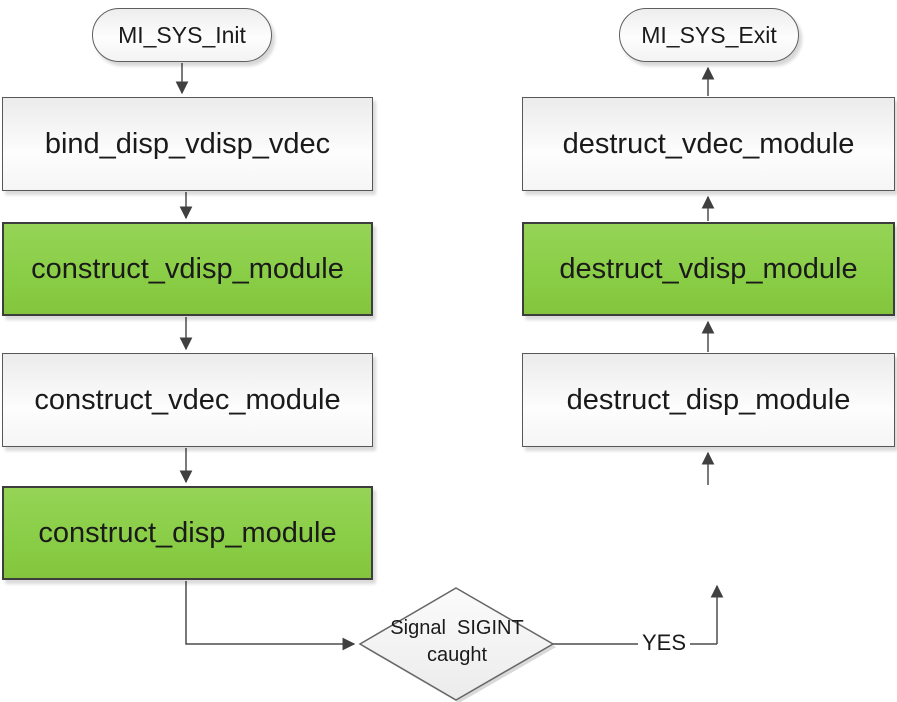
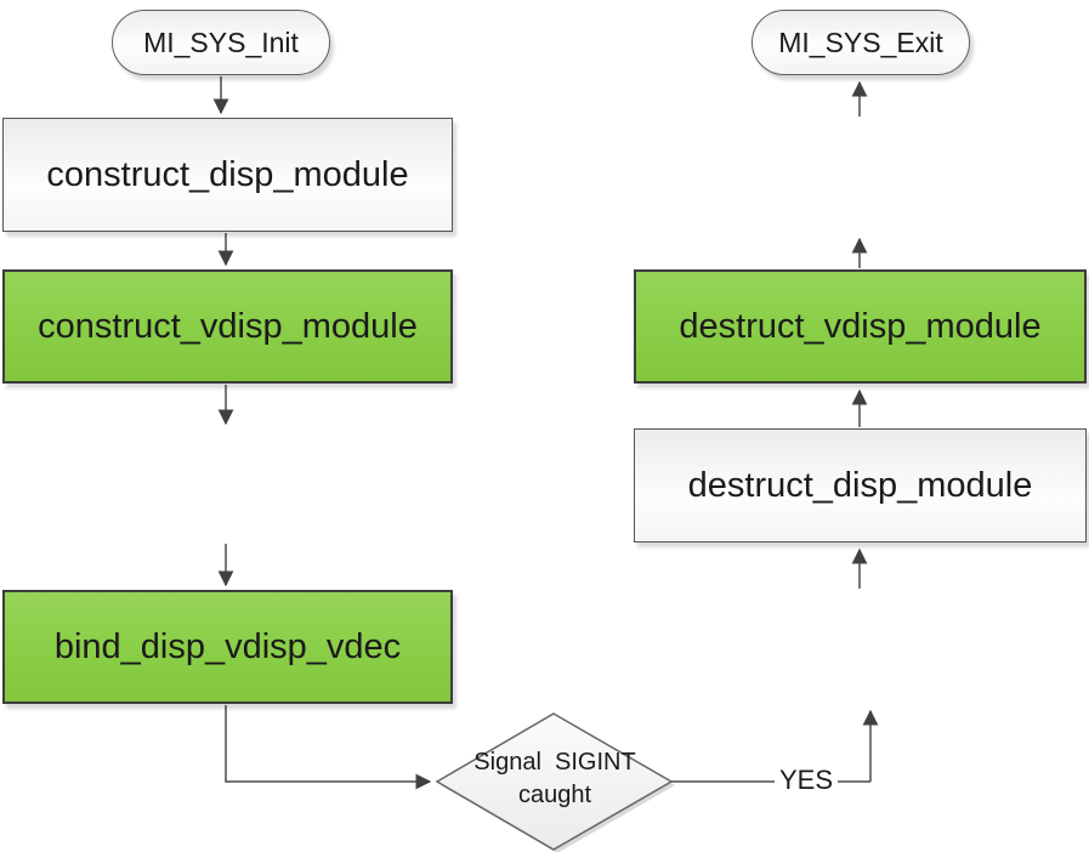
  MI_SYS_Init
  MI_SYS_Exit
- bind_disp_vdisp_vdec
+ construct_disp_module
  construct_vdisp_module
- construct_vdec_module
- construct_disp_module
+ bind_disp_vdisp_vdec
- destruct_vdec_module
  destruct_vdisp_module
  destruct_disp_module
  Signal SIGINT
  caught
  YES
